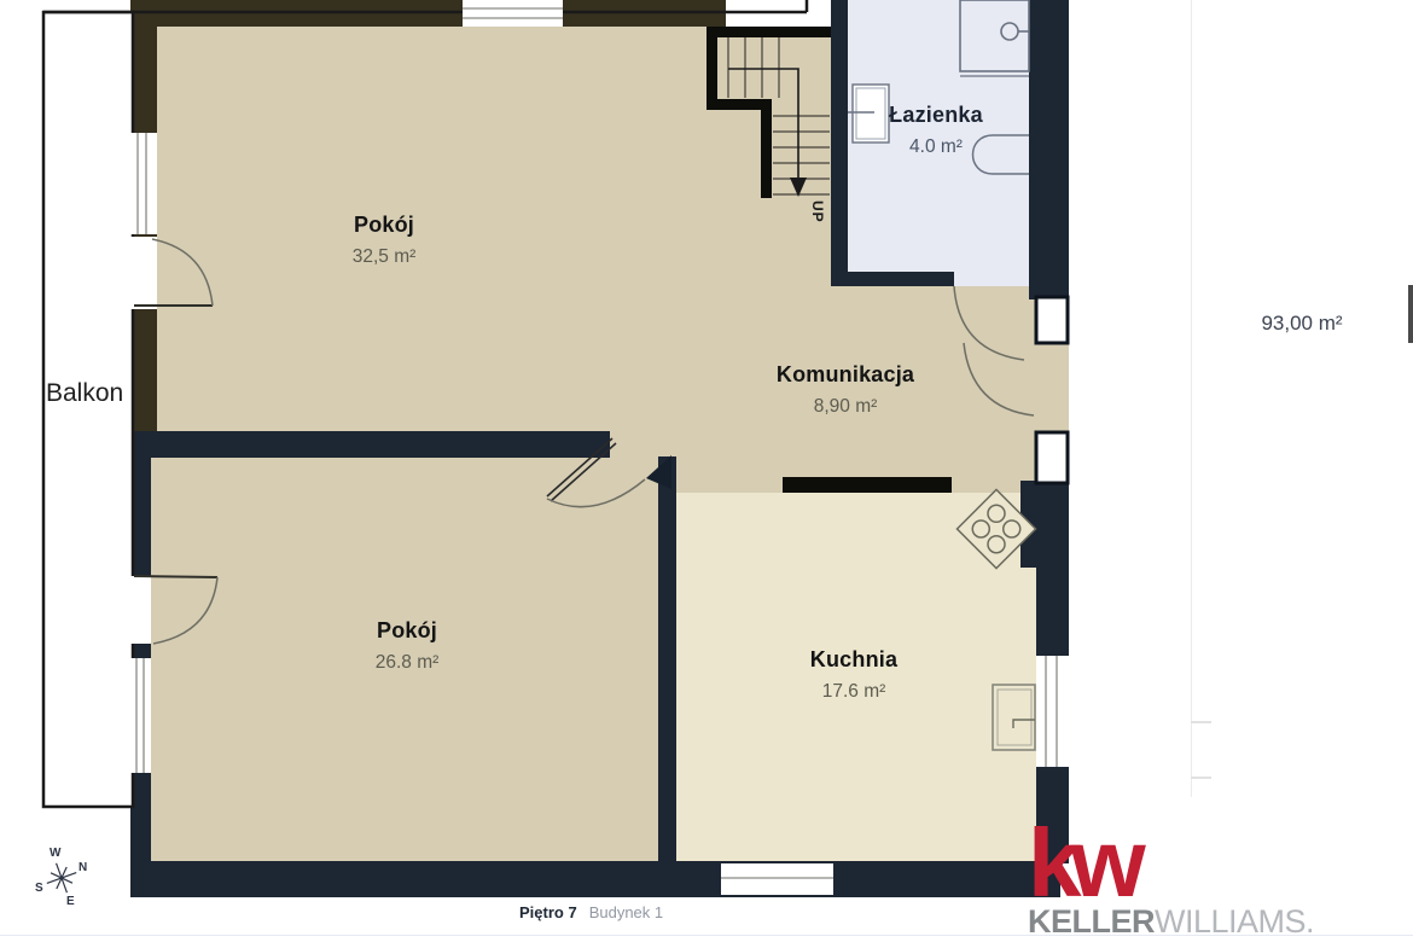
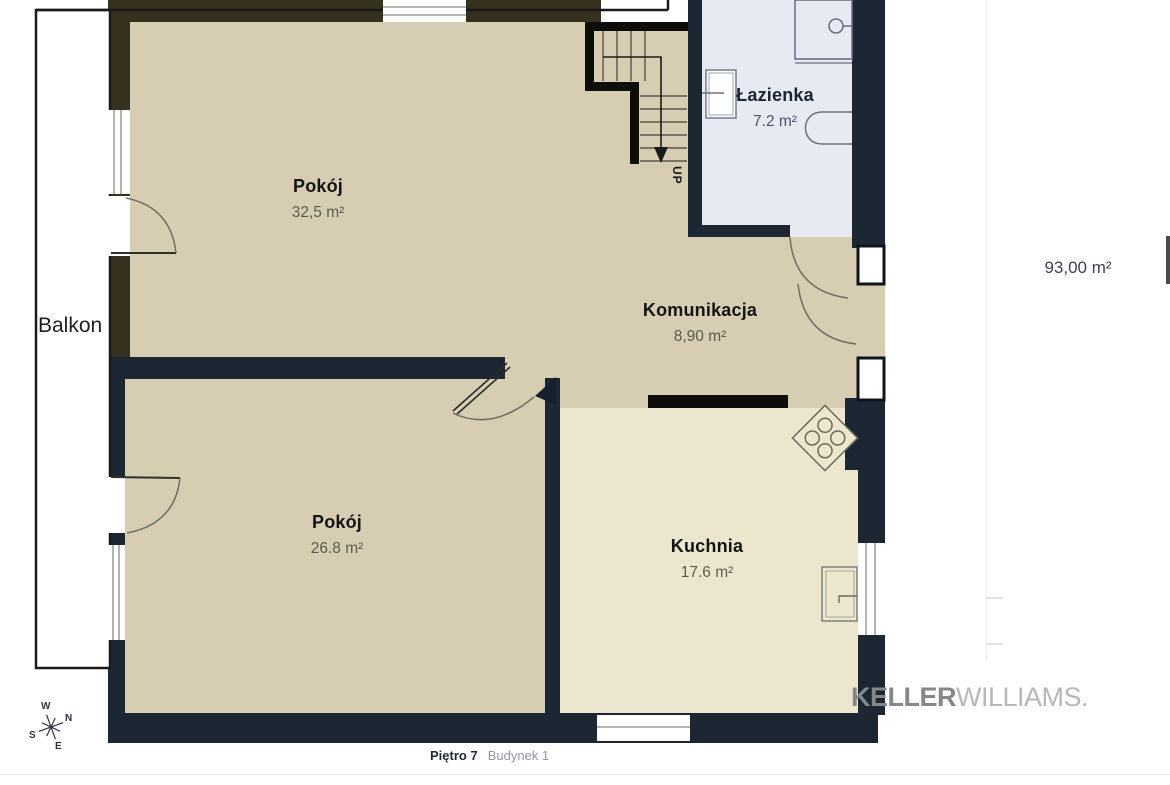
  W
  N
  S
  E
  Pokój
  32,5 m²
  Łazienka
- 4.0 m²
+ 7.2 m²
  Komunikacja
  8,90 m²
  Pokój
  26.8 m²
  Kuchnia
  17.6 m²
  Balkon
  93,00 m²
  Piętro 7
  Budynek 1
- kw
  KELLERWILLIAMS.
